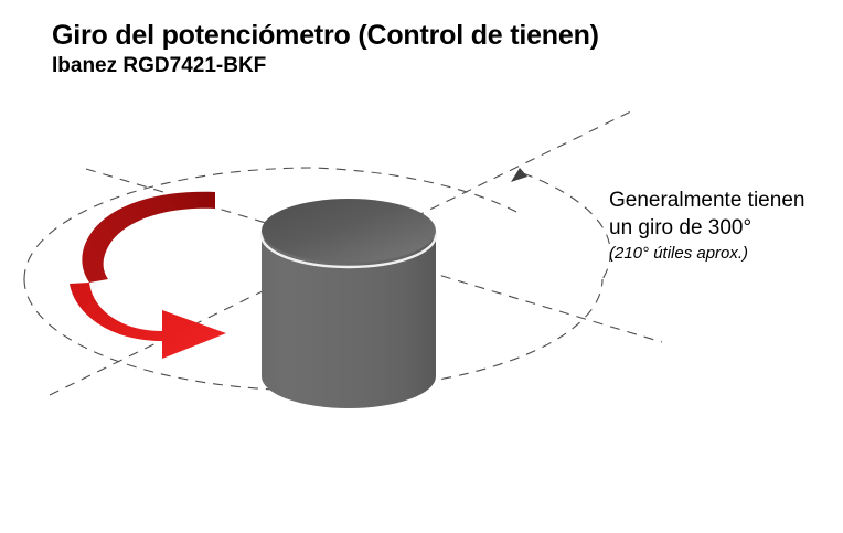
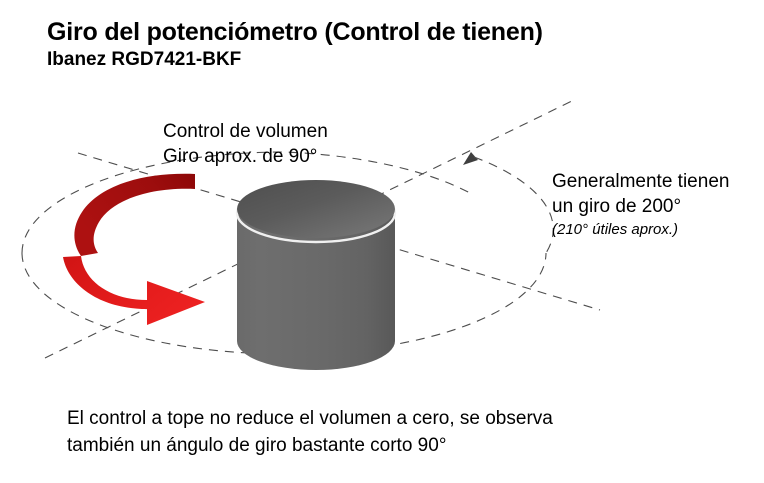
  Giro del potenciómetro (Control de tienen)
  Ibanez RGD7421-BKF
+ Control de volumen
+ Giro aprox. de 90°
  Generalmente tienen
- un giro de 300°
+ un giro de 200°
  (210° útiles aprox.)
+ El control a tope no reduce el volumen a cero, se observa
+ también un ángulo de giro bastante corto 90°
